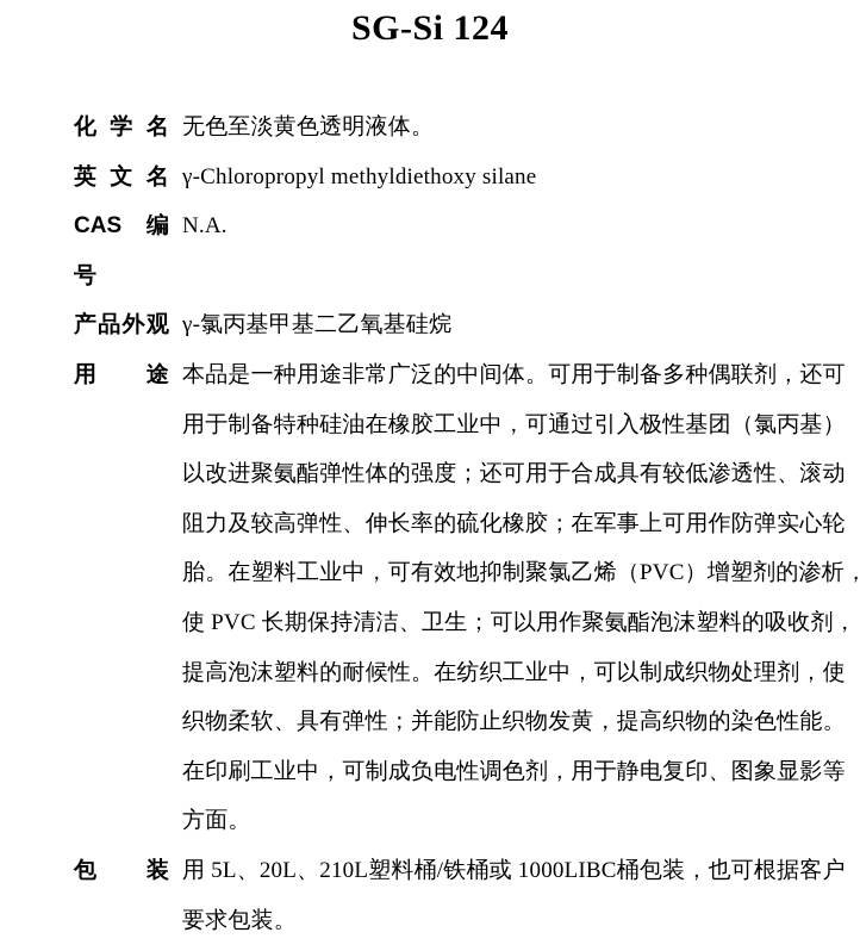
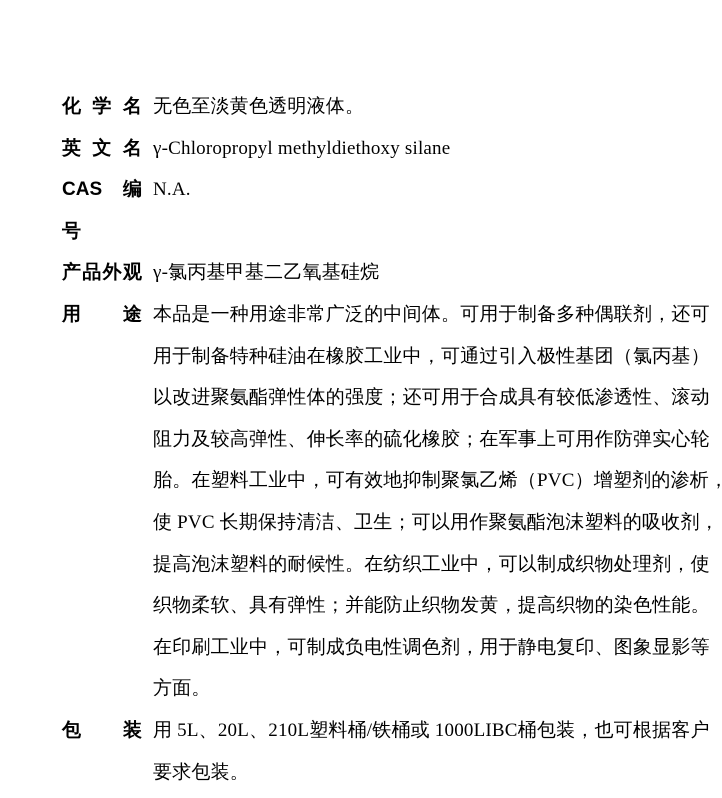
- SG-Si 124
  化 学 名
  无色至淡黄色透明液体。
  英 文 名
  γ-Chloropropyl methyldiethoxy silane
  CAS 编号
  N.A.
  产品外观
  γ-氯丙基甲基二乙氧基硅烷
  用 途
  本品是一种用途非常广泛的中间体。可用于制备多种偶联剂，还可
  用于制备特种硅油在橡胶工业中，可通过引入极性基团（氯丙基）
  以改进聚氨酯弹性体的强度；还可用于合成具有较低渗透性、滚动
  阻力及较高弹性、伸长率的硫化橡胶；在军事上可用作防弹实心轮
  胎。在塑料工业中，可有效地抑制聚氯乙烯（PVC）增塑剂的渗析，
  使 PVC 长期保持清洁、卫生；可以用作聚氨酯泡沫塑料的吸收剂，
  提高泡沫塑料的耐候性。在纺织工业中，可以制成织物处理剂，使
  织物柔软、具有弹性；并能防止织物发黄，提高织物的染色性能。
  在印刷工业中，可制成负电性调色剂，用于静电复印、图象显影等
  方面。
  包 装
  用 5L、20L、210L塑料桶/铁桶或 1000LIBC桶包装，也可根据客户
  要求包装。
